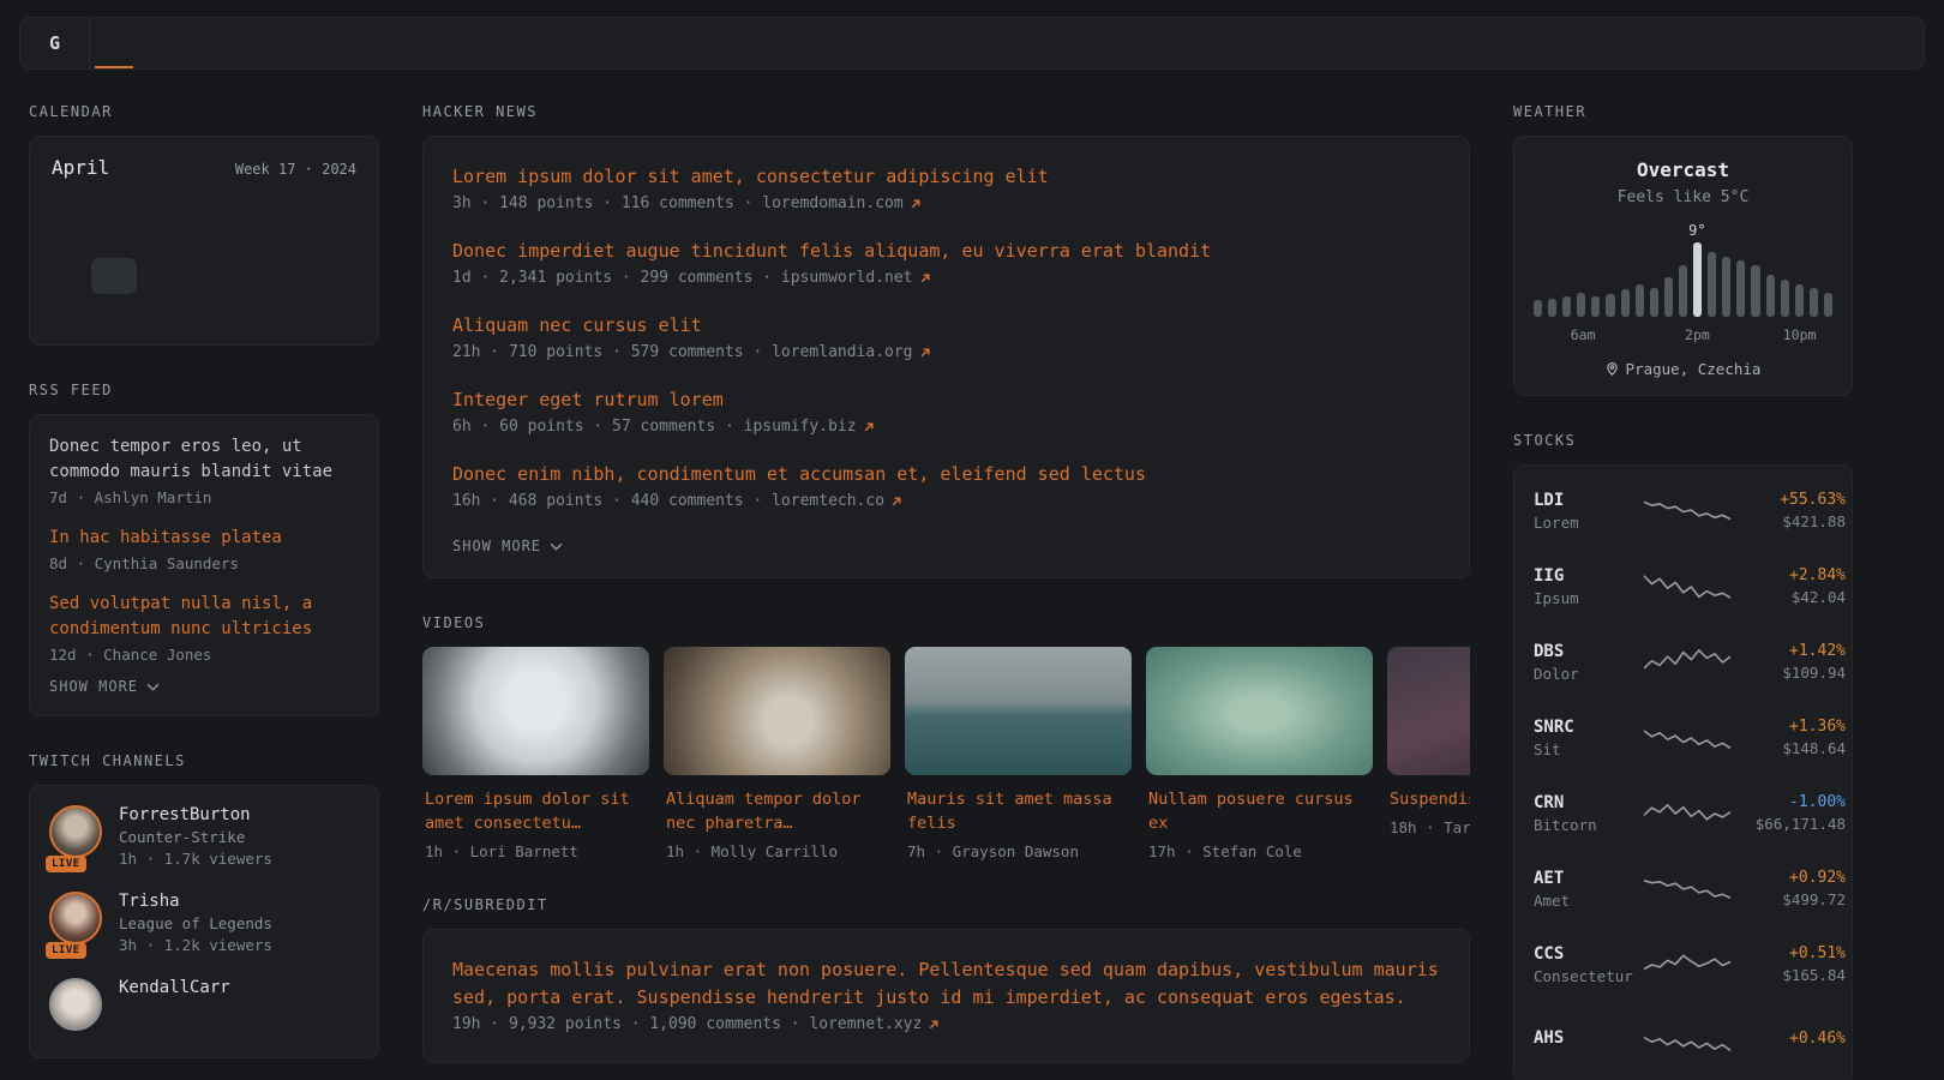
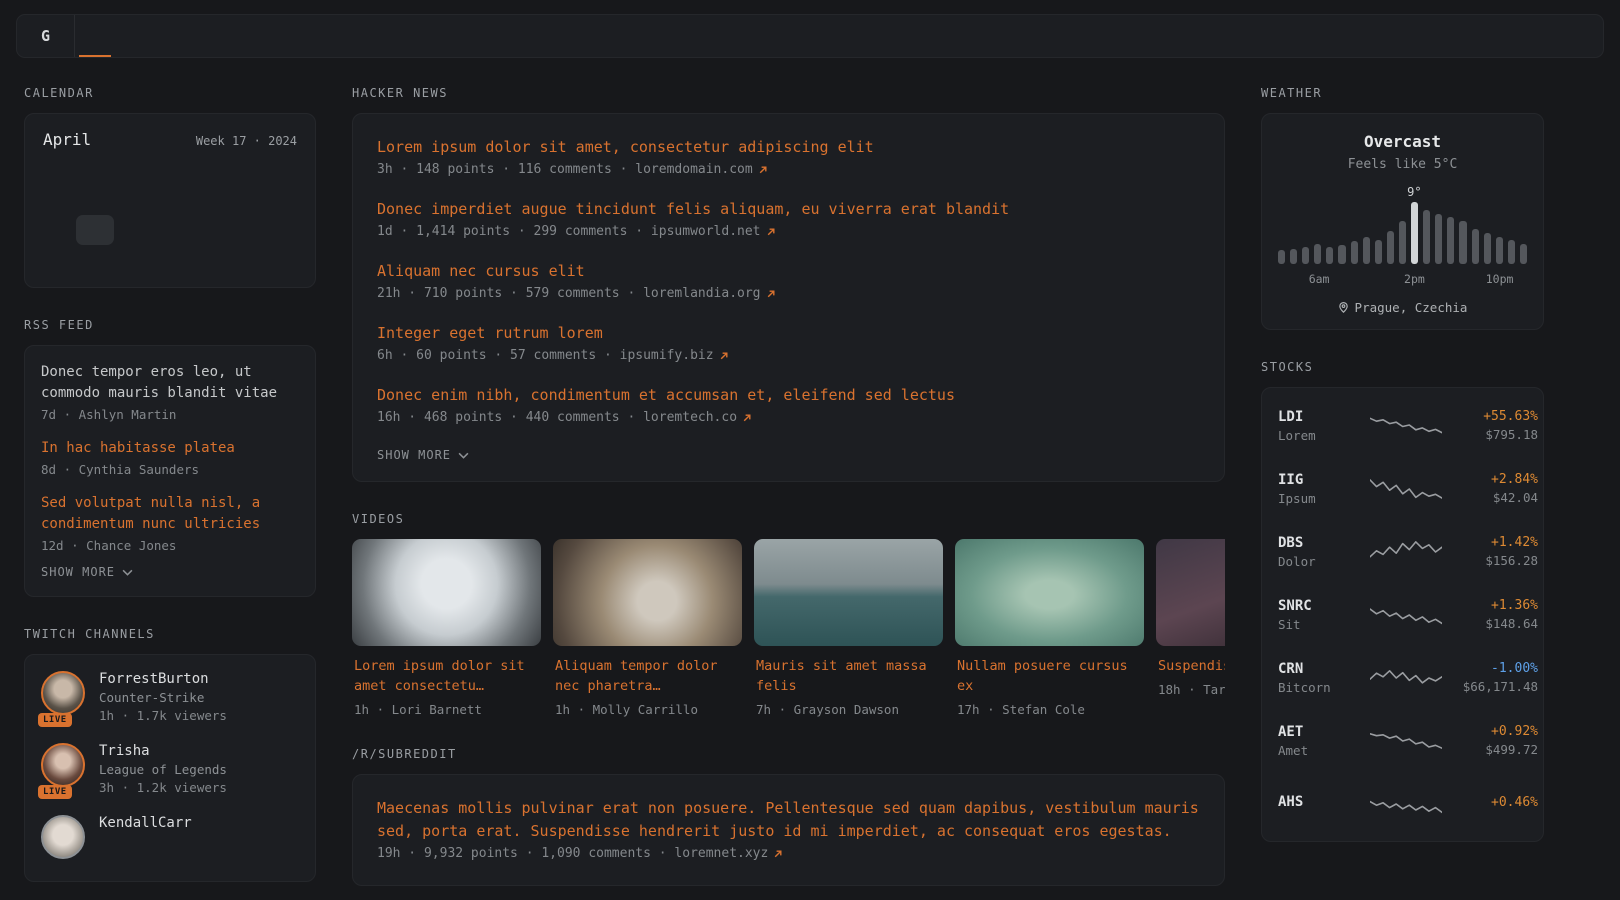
  G
  CALENDAR
  April
  Week 17 · 2024
  RSS FEED
  Donec tempor eros leo, ut commodo mauris blandit vitae
  7d · Ashlyn Martin
  In hac habitasse platea
  8d · Cynthia Saunders
  Sed volutpat nulla nisl, a condimentum nunc ultricies
  12d · Chance Jones
  SHOW MORE
  TWITCH CHANNELS
  LIVE
  ForrestBurton
  Counter-Strike
  1h · 1.7k viewers
  LIVE
  Trisha
  League of Legends
  3h · 1.2k viewers
  KendallCarr
  HACKER NEWS
  Lorem ipsum dolor sit amet, consectetur adipiscing elit
  3h · 148 points · 116 comments · loremdomain.com
  Donec imperdiet augue tincidunt felis aliquam, eu viverra erat blandit
- 1d · 2,341 points · 299 comments · ipsumworld.net
+ 1d · 1,414 points · 299 comments · ipsumworld.net
  Aliquam nec cursus elit
  21h · 710 points · 579 comments · loremlandia.org
  Integer eget rutrum lorem
  6h · 60 points · 57 comments · ipsumify.biz
  Donec enim nibh, condimentum et accumsan et, eleifend sed lectus
  16h · 468 points · 440 comments · loremtech.co
  SHOW MORE
  VIDEOS
  Lorem ipsum dolor sit amet consectetu…
  1h · Lori Barnett
  Aliquam tempor dolor nec pharetra…
  1h · Molly Carrillo
  Mauris sit amet massa felis
  7h · Grayson Dawson
  Nullam posuere cursus ex
  17h · Stefan Cole
  18h · Tar
  /R/SUBREDDIT
  Maecenas mollis pulvinar erat non posuere. Pellentesque sed quam dapibus, vestibulum mauris sed, porta erat. Suspendisse hendrerit justo id mi imperdiet, ac consequat eros egestas.
  19h · 9,932 points · 1,090 comments · loremnet.xyz
  WEATHER
  Overcast
  Feels like 5°C
  9°
  6am
  2pm
  10pm
  Prague, Czechia
  STOCKS
  LDI
  Lorem
  +55.63%
- $421.88
+ $795.18
  IIG
  Ipsum
  +2.84%
  $42.04
  DBS
  Dolor
  +1.42%
- $109.94
+ $156.28
  SNRC
  Sit
  +1.36%
  $148.64
  CRN
  Bitcorn
  -1.00%
  $66,171.48
  AET
  Amet
  +0.92%
  $499.72
- CCS
- Consectetur
- +0.51%
- $165.84
  AHS
  +0.46%
